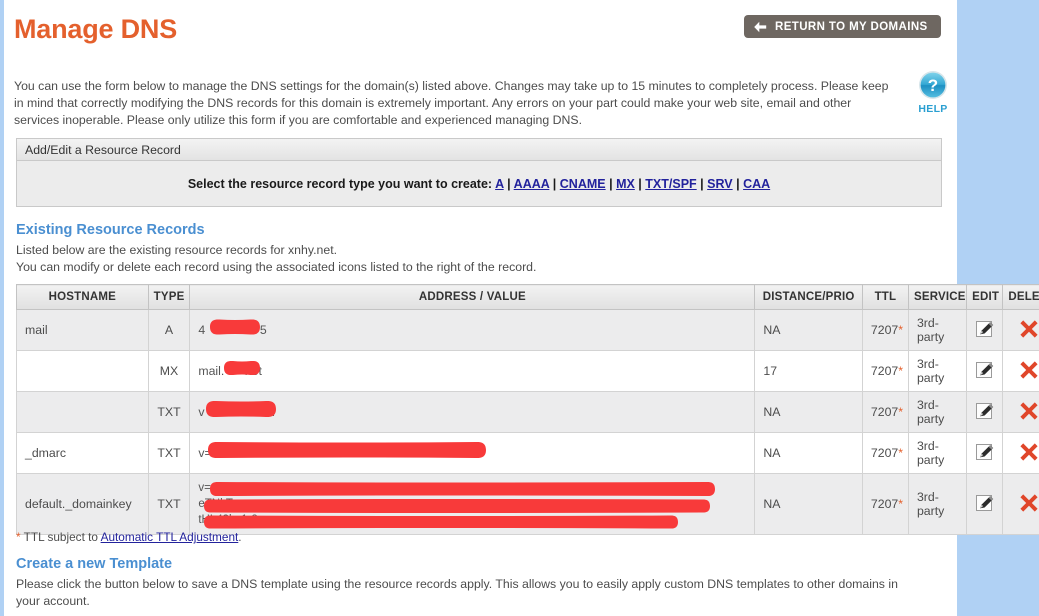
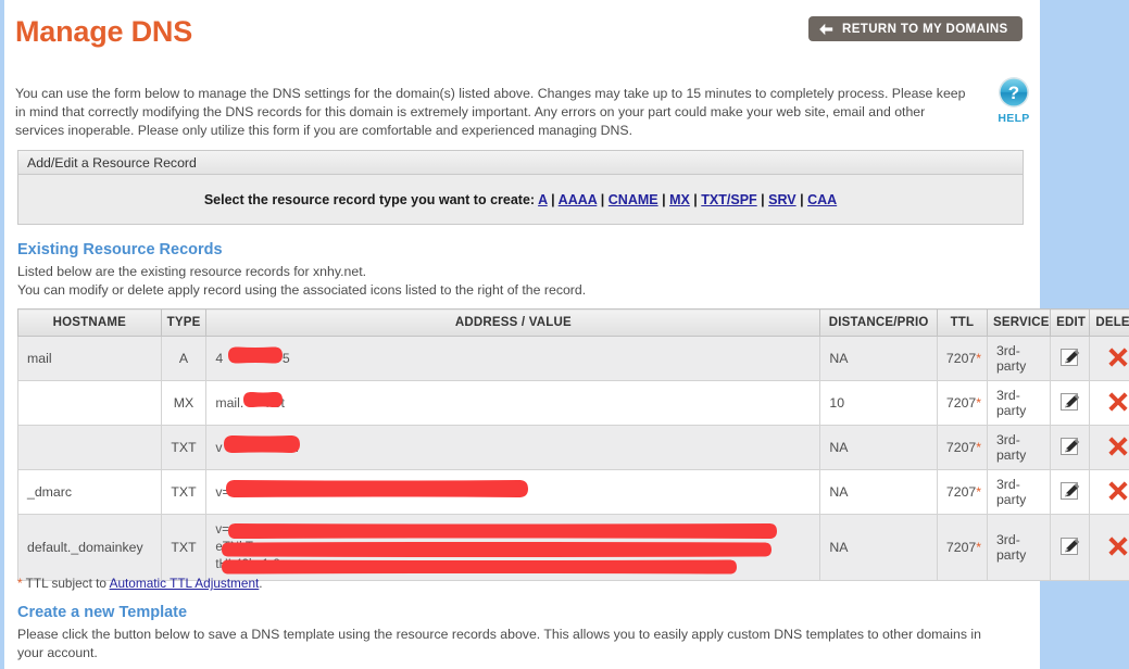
  Manage DNS
  RETURN TO MY DOMAINS
  You can use the form below to manage the DNS settings for the domain(s) listed above. Changes may take up to 15 minutes to completely process. Please keep in mind that correctly modifying the DNS records for this domain is extremely important. Any errors on your part could make your web site, email and other services inoperable. Please only utilize this form if you are comfortable and experienced managing DNS.
  ?
  HELP
  Add/Edit a Resource Record
  Select the resource record type you want to create: A | AAAA | CNAME | MX | TXT/SPF | SRV | CAA
  Existing Resource Records
  Listed below are the existing resource records for xnhy.net.
- You can modify or delete each record using the associated icons listed to the right of the record.
+ You can modify or delete apply record using the associated icons listed to the right of the record.
  HOSTNAME	TYPE	ADDRESS / VALUE	DISTANCE/PRIO	TTL	SERVICE	EDIT	DELE
  mail	A	45	NA	7207*	3rd-party
- 	MX	mail.t	17	7207*	3rd-party
+ 	MX	mail.t	10	7207*	3rd-party
  	TXT	v	NA	7207*	3rd-party
  _dmarc	TXT	v=	NA	7207*	3rd-party
  default._domainkey	TXT	v=et	NA	7207*	3rd-party
  * TTL subject to Automatic TTL Adjustment.
  Create a new Template
- Please click the button below to save a DNS template using the resource records apply. This allows you to easily apply custom DNS templates to other domains in your account.
+ Please click the button below to save a DNS template using the resource records above. This allows you to easily apply custom DNS templates to other domains in your account.
